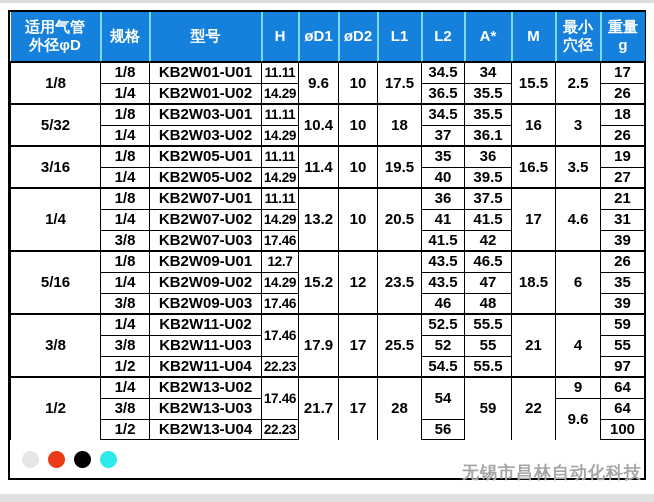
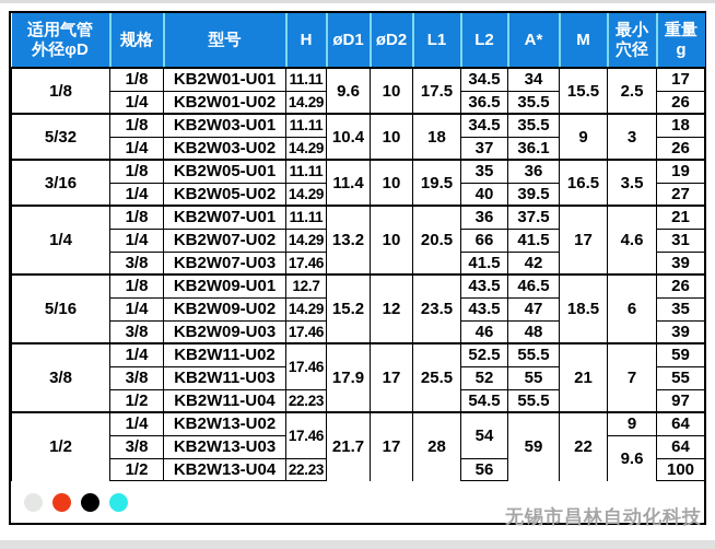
  适用气管 外径φD	规格	型号	H	øD1	øD2	L1	L2	A*	M	最小 穴径	重量 g
  1/8	1/8	KB2W01-U01	11.11	9.6	10	17.5	34.5	34	15.5	2.5	17
  1/4	KB2W01-U02	14.29	36.5	35.5	26
- 5/32	1/8	KB2W03-U01	11.11	10.4	10	18	34.5	35.5	16	3	18
+ 5/32	1/8	KB2W03-U01	11.11	10.4	10	18	34.5	35.5	9	3	18
  1/4	KB2W03-U02	14.29	37	36.1	26
  3/16	1/8	KB2W05-U01	11.11	11.4	10	19.5	35	36	16.5	3.5	19
  1/4	KB2W05-U02	14.29	40	39.5	27
  1/4	1/8	KB2W07-U01	11.11	13.2	10	20.5	36	37.5	17	4.6	21
- 1/4	KB2W07-U02	14.29	41	41.5	31
+ 1/4	KB2W07-U02	14.29	66	41.5	31
  3/8	KB2W07-U03	17.46	41.5	42	39
  5/16	1/8	KB2W09-U01	12.7	15.2	12	23.5	43.5	46.5	18.5	6	26
  1/4	KB2W09-U02	14.29	43.5	47	35
  3/8	KB2W09-U03	17.46	46	48	39
- 3/8	1/4	KB2W11-U02	17.46	17.9	17	25.5	52.5	55.5	21	4	59
+ 3/8	1/4	KB2W11-U02	17.46	17.9	17	25.5	52.5	55.5	21	7	59
  3/8	KB2W11-U03	52	55	55
  1/2	KB2W11-U04	22.23	54.5	55.5	97
  1/2	1/4	KB2W13-U02	17.46	21.7	17	28	54	59	22	9	64
  3/8	KB2W13-U03	9.6	64
  1/2	KB2W13-U04	22.23	56	100
  无锡市昌林自动化科技
